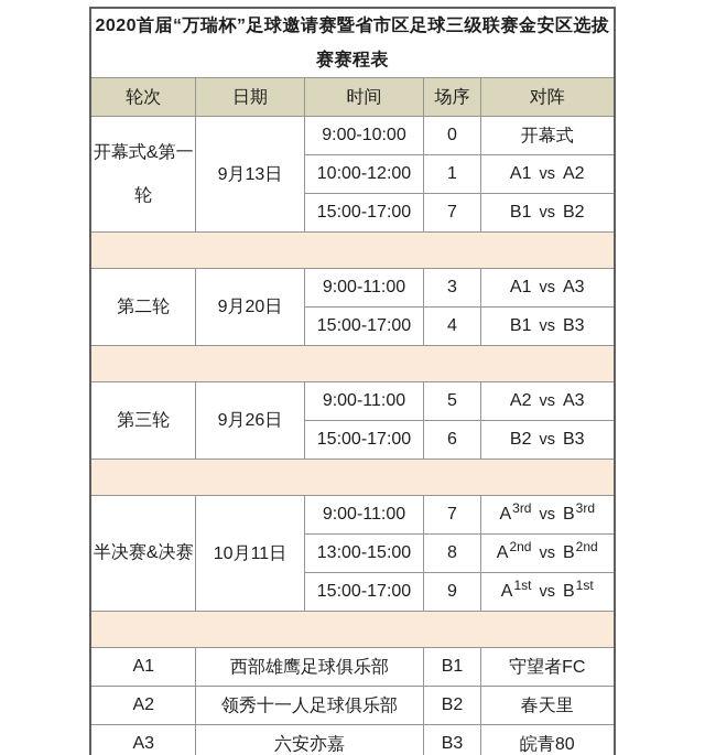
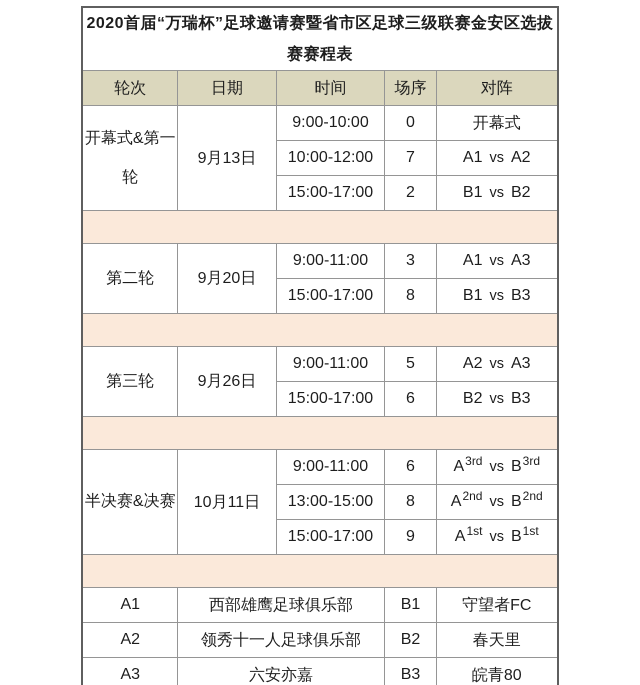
  2020首届“万瑞杯”足球邀请赛暨省市区足球三级联赛金安区选拔赛赛程表
  轮次	日期	时间	场序	对阵
  开幕式&第一轮	9月13日	9:00-10:00	0	开幕式
- 10:00-12:00	1	A1 vs A2
+ 10:00-12:00	7	A1 vs A2
- 15:00-17:00	7	B1 vs B2
+ 15:00-17:00	2	B1 vs B2
  第二轮	9月20日	9:00-11:00	3	A1 vs A3
- 15:00-17:00	4	B1 vs B3
+ 15:00-17:00	8	B1 vs B3
  第三轮	9月26日	9:00-11:00	5	A2 vs A3
  15:00-17:00	6	B2 vs B3
- 半决赛&决赛	10月11日	9:00-11:00	7	A3rd vs B3rd
+ 半决赛&决赛	10月11日	9:00-11:00	6	A3rd vs B3rd
  13:00-15:00	8	A2nd vs B2nd
  15:00-17:00	9	A1st vs B1st
  A1	西部雄鹰足球俱乐部	B1	守望者FC
  A2	领秀十一人足球俱乐部	B2	春天里
  A3	六安亦嘉	B3	皖青80
